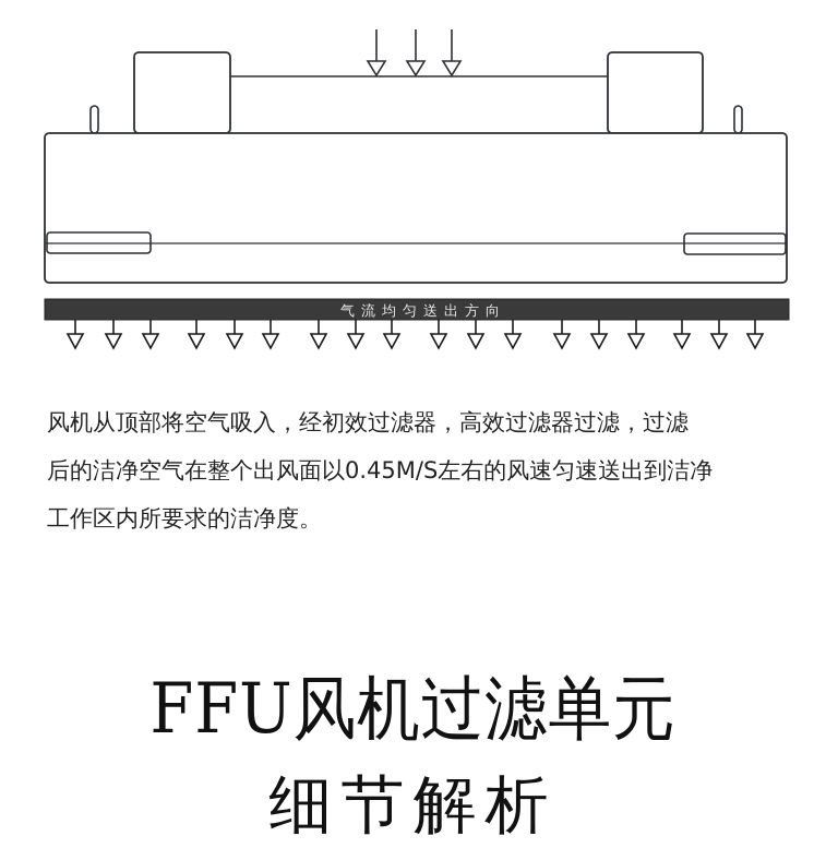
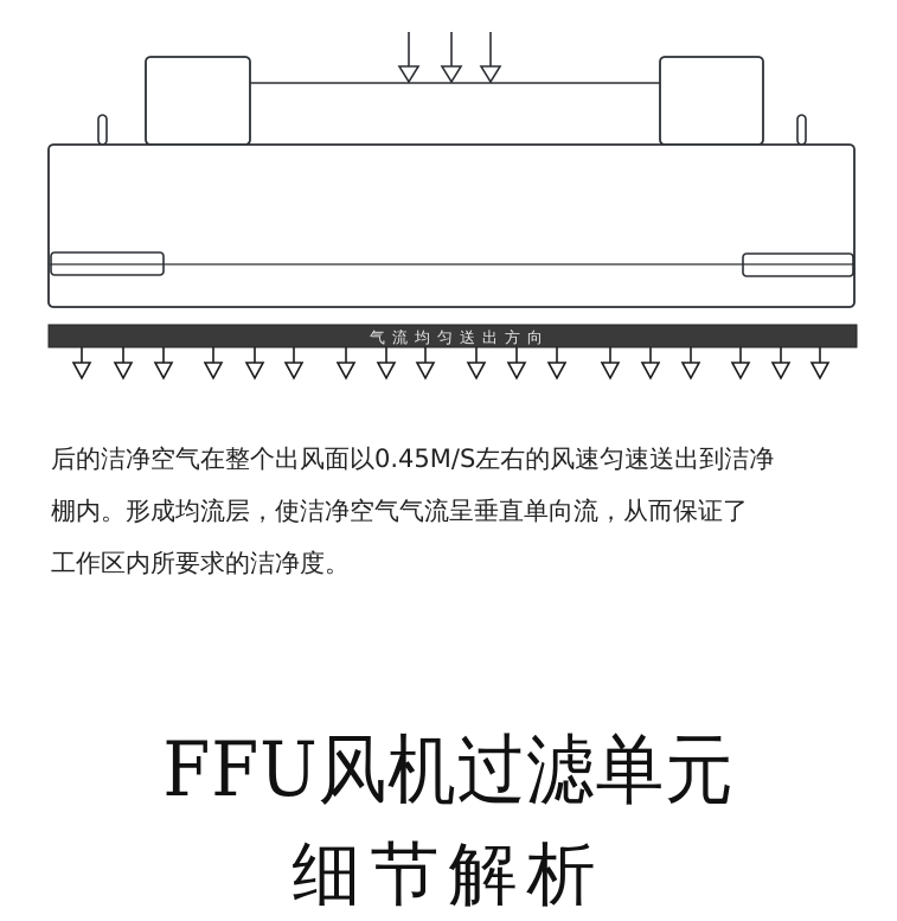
  气流均匀送出方向
- 风机从顶部将空气吸入，经初效过滤器，高效过滤器过滤，过滤
  后的洁净空气在整个出风面以0.45M/S左右的风速匀速送出到洁净
+ 棚内。形成均流层，使洁净空气气流呈垂直单向流，从而保证了
  工作区内所要求的洁净度。
  FFU风机过滤单元
  细节解析
